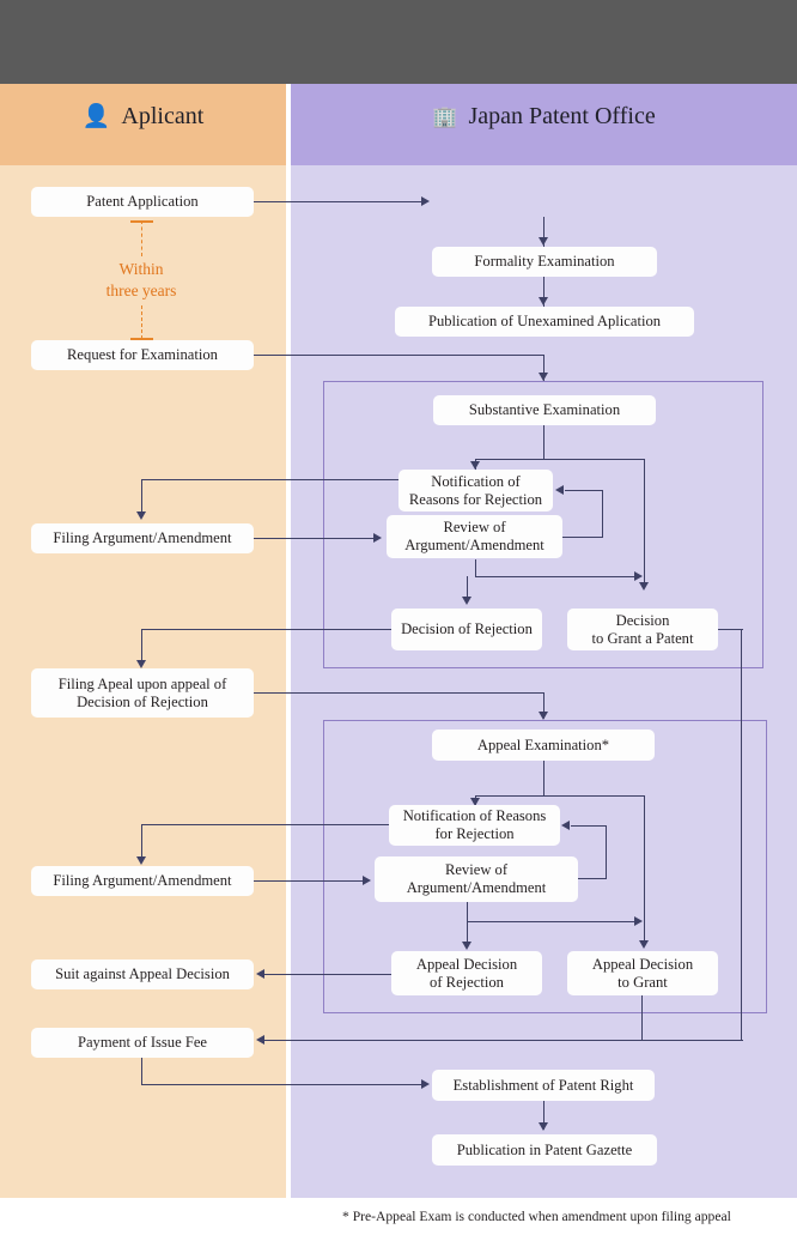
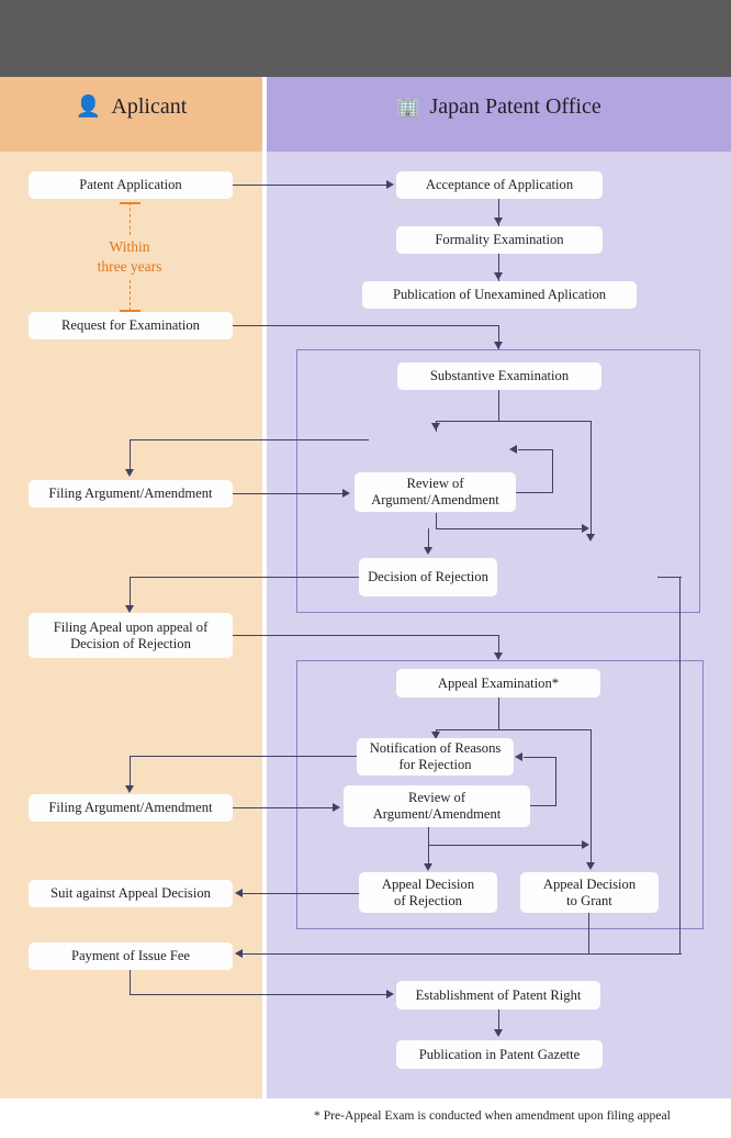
  👤
  Aplicant
  🏢
  Japan Patent Office
  Within
  three years
  Patent Application
  Request for Examination
  Filing Argument/Amendment
  Filing Apeal upon appeal of
  Decision of Rejection
  Filing Argument/Amendment
  Suit against Appeal Decision
  Payment of Issue Fee
+ Acceptance of Application
  Formality Examination
  Publication of Unexamined Aplication
  Substantive Examination
- Notification of
- Reasons for Rejection
  Review of
  Argument/Amendment
  Decision of Rejection
- Decision
- to Grant a Patent
  Appeal Examination*
  Notification of Reasons
  for Rejection
  Review of
  Argument/Amendment
  Appeal Decision
  of Rejection
  Appeal Decision
  to Grant
  Establishment of Patent Right
  Publication in Patent Gazette
  * Pre-Appeal Exam is conducted when amendment upon filing appeal
